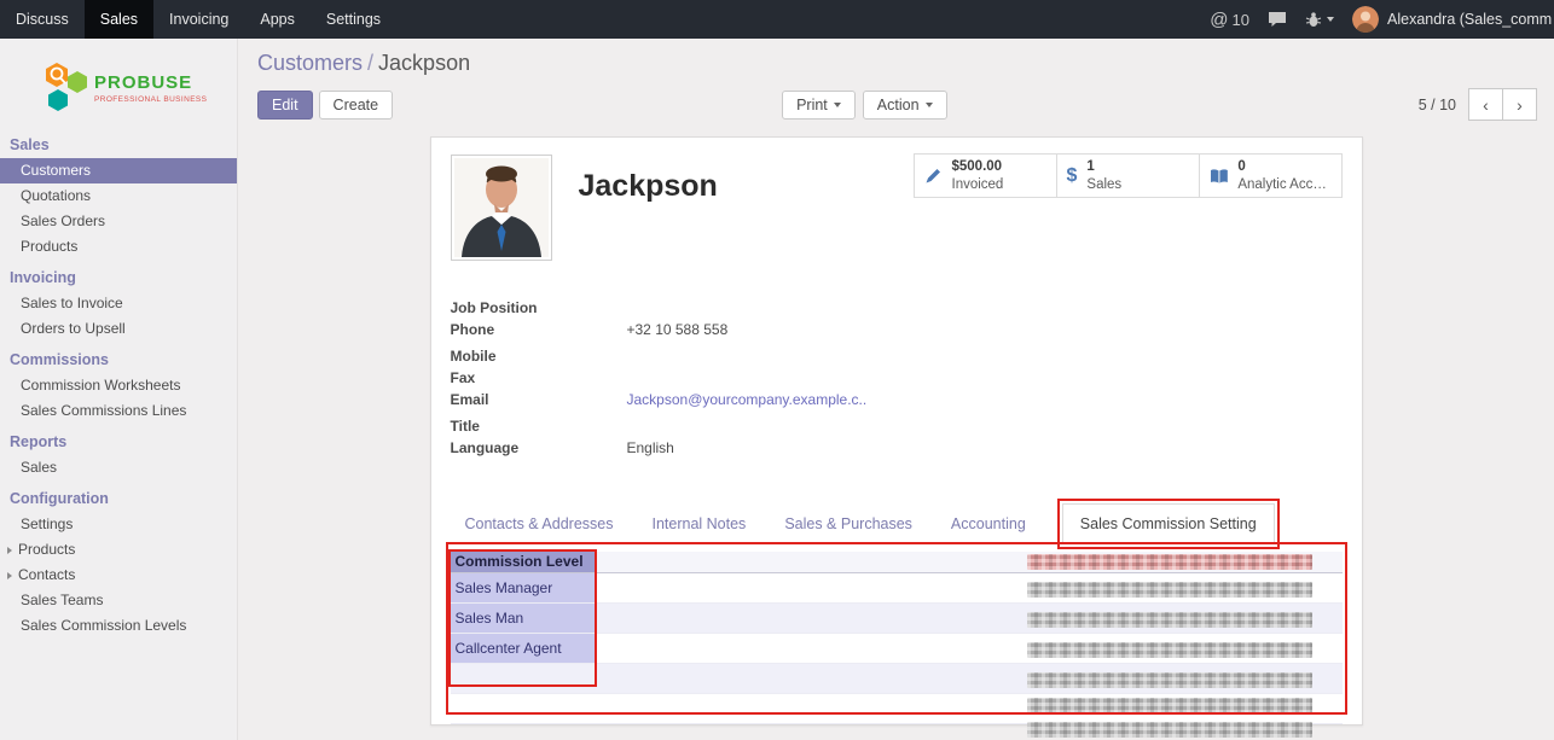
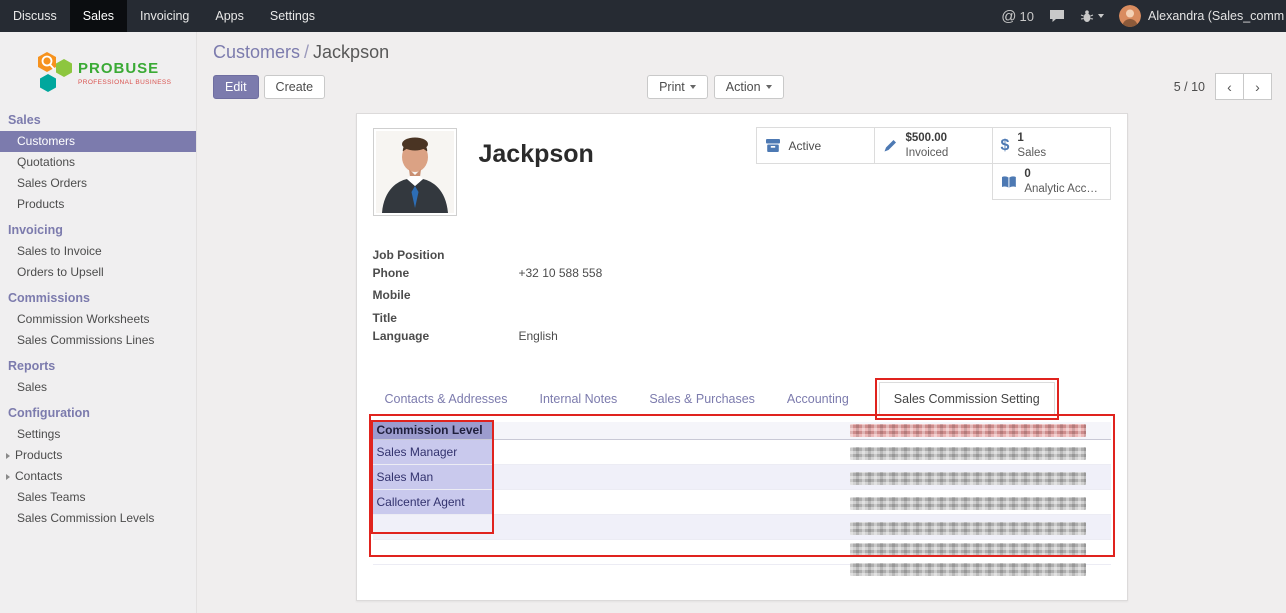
  Discuss
  Sales
  Invoicing
  Apps
  Settings
  @
  10
  Alexandra (Sales_comm
  PROBUSE
  Sales
  Customers
  Quotations
  Sales Orders
  Products
  Invoicing
  Sales to Invoice
  Orders to Upsell
  Commissions
  Commission Worksheets
  Sales Commissions Lines
  Reports
  Sales
  Configuration
  Settings
  Products
  Contacts
  Sales Teams
  Sales Commission Levels
  Customers / Jackpson
  Edit
  Create
  Print
  Action
  5 / 10
  ‹
  ›
  Jackpson
+ Active
  $500.00
  Invoiced
  $
  1
  Sales
  0
  Analytic Acco...
  Job Position
  Phone
  +32 10 588 558
  Mobile
- Fax
- Email
- Jackpson@yourcompany.example.c..
  Title
  Language
  English
  Contacts & Addresses
  Internal Notes
  Sales & Purchases
  Accounting
  Sales Commission Setting
  Commission Level
  Sales Manager
  Sales Man
  Callcenter Agent
